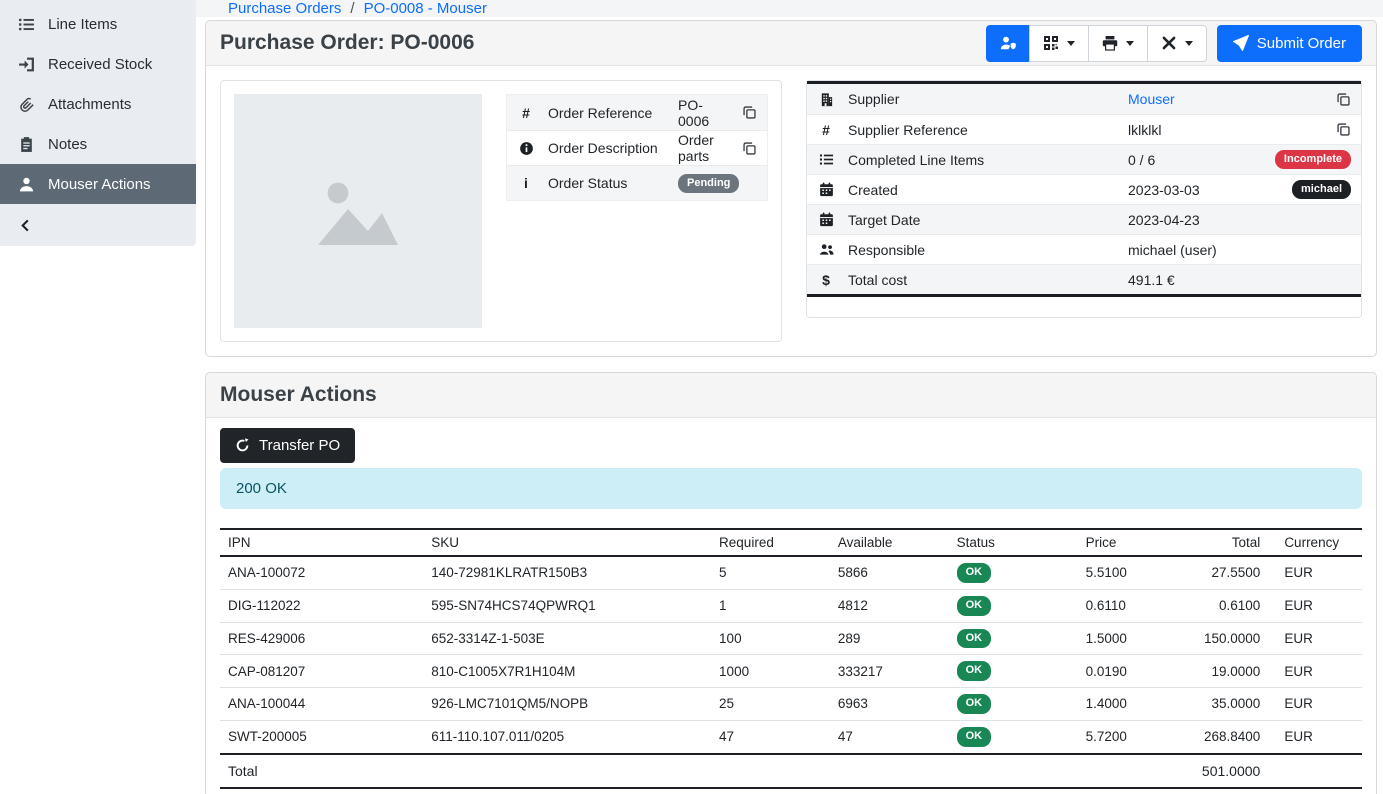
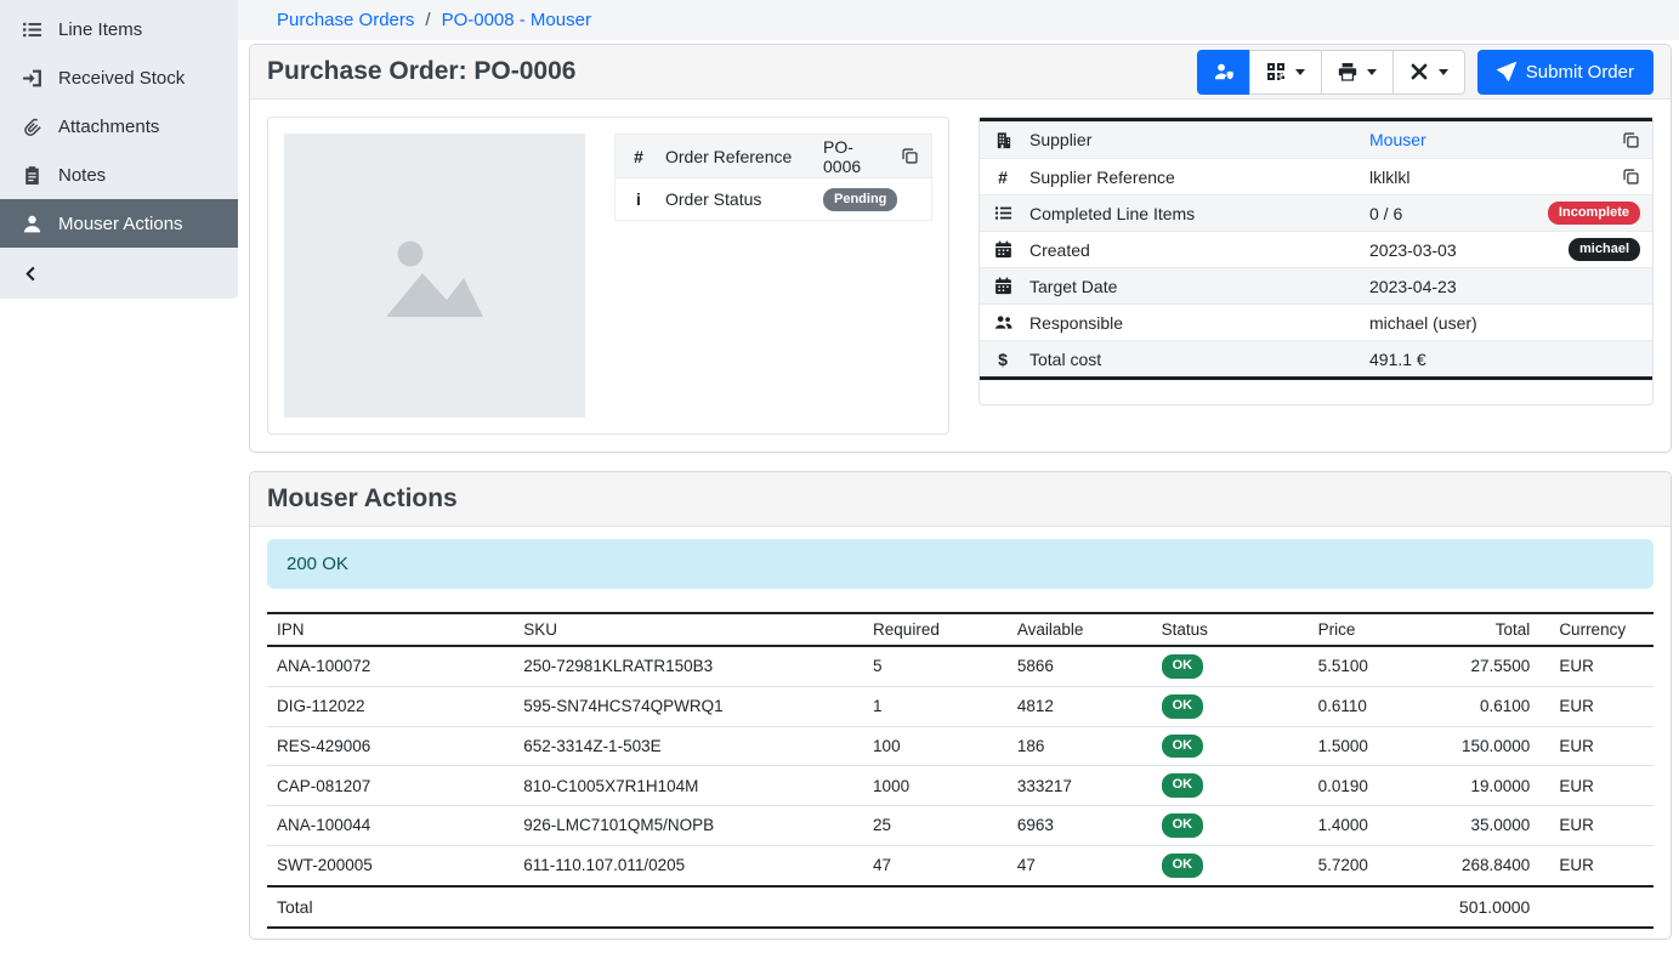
  Line Items
  Received Stock
  Attachments
  Notes
  Mouser Actions
  Purchase Orders
  /
  PO-0008 - Mouser
  Purchase Order: PO-0006
  Submit Order
  #
  Order Reference
  PO-0006
- Order Description
- Order parts
  i
  Order Status
  Pending
  Supplier
  Mouser
  #
  Supplier Reference
  lklklkl
  Completed Line Items
  0 / 6
  Incomplete
  Created
  2023-03-03
  michael
  Target Date
  2023-04-23
  Responsible
  michael (user)
  $
  Total cost
  491.1 €
  Mouser Actions
- Transfer PO
  200 OK
  IPN	SKU	Required	Available	Status	Price	Total	Currency
- ANA-100072	140-72981KLRATR150B3	5	5866	OK	5.5100	27.5500	EUR
+ ANA-100072	250-72981KLRATR150B3	5	5866	OK	5.5100	27.5500	EUR
  DIG-112022	595-SN74HCS74QPWRQ1	1	4812	OK	0.6110	0.6100	EUR
- RES-429006	652-3314Z-1-503E	100	289	OK	1.5000	150.0000	EUR
+ RES-429006	652-3314Z-1-503E	100	186	OK	1.5000	150.0000	EUR
  CAP-081207	810-C1005X7R1H104M	1000	333217	OK	0.0190	19.0000	EUR
  ANA-100044	926-LMC7101QM5/NOPB	25	6963	OK	1.4000	35.0000	EUR
  SWT-200005	611-110.107.011/0205	47	47	OK	5.7200	268.8400	EUR
  Total	501.0000
